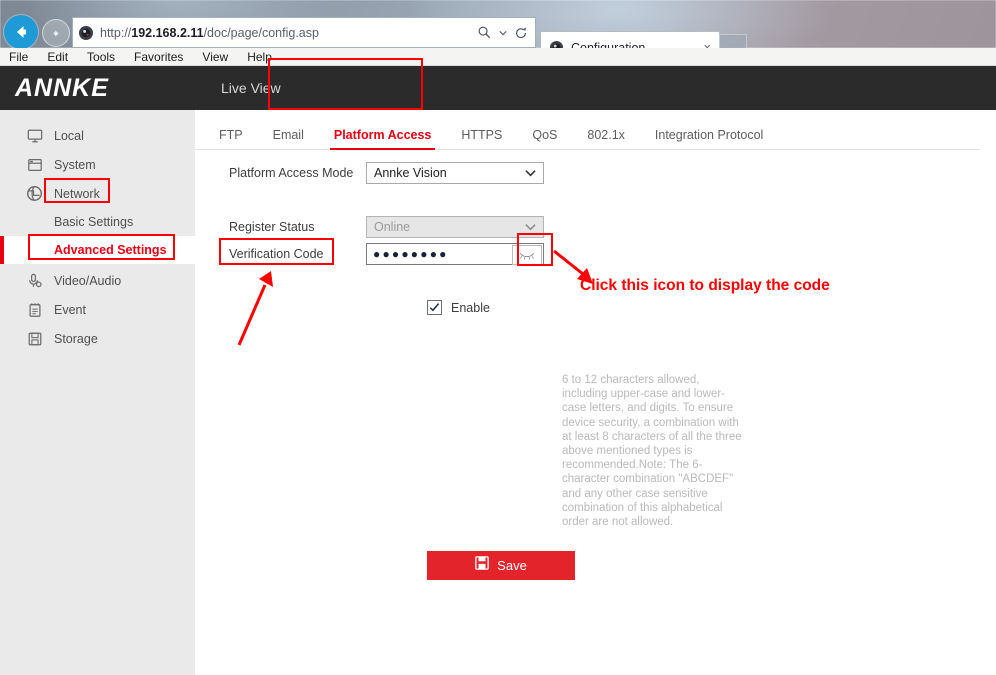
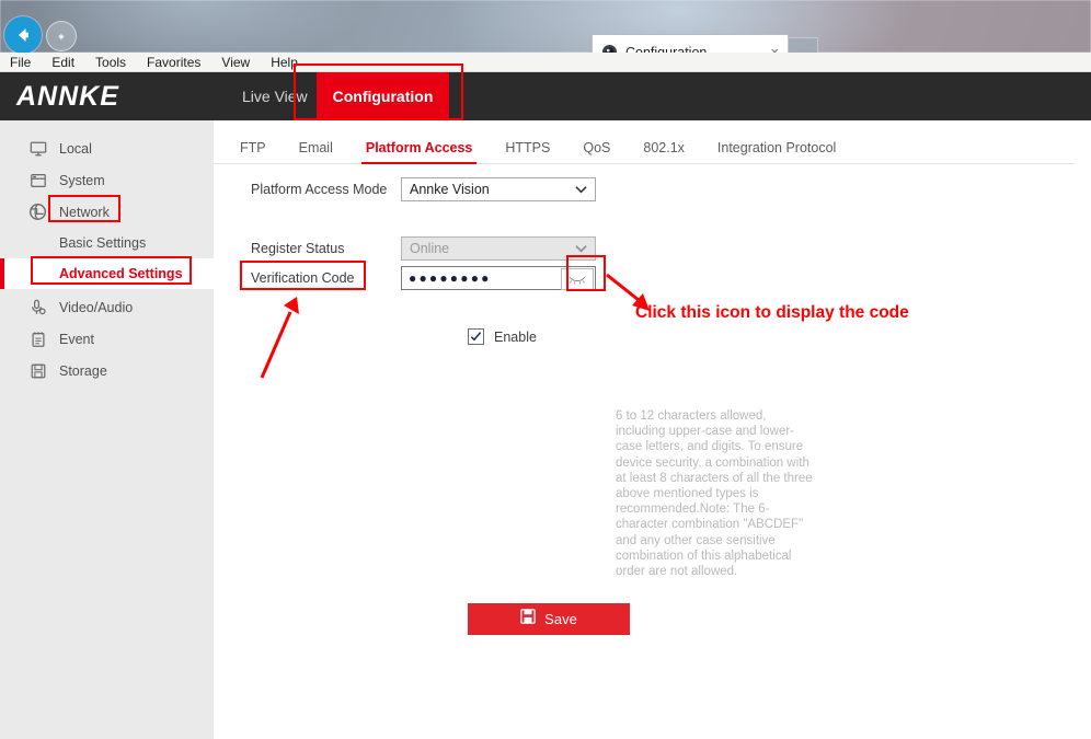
- http://192.168.2.11/doc/page/config.asp
  File
  Edit
  Tools
  Favorites
  View
  Help
  ANNKE
  Live View
+ Configuration
  Local
  System
  Network
  Basic Settings
  Advanced Settings
  Video/Audio
  Event
  Storage
  FTP
  Email
  Platform Access
  HTTPS
  QoS
  802.1x
  Integration Protocol
  Platform Access Mode
  Annke Vision
  Enable
  Register Status
  Online
  Verification Code
  ●●●●●●●●
  6 to 12 characters allowed, including upper-case and lower-case letters, and digits. To ensure device security, a combination with at least 8 characters of all the three above mentioned types is recommended.Note: The 6-character combination "ABCDEF" and any other case sensitive combination of this alphabetical order are not allowed.
  Save
  Click this icon to display the code
